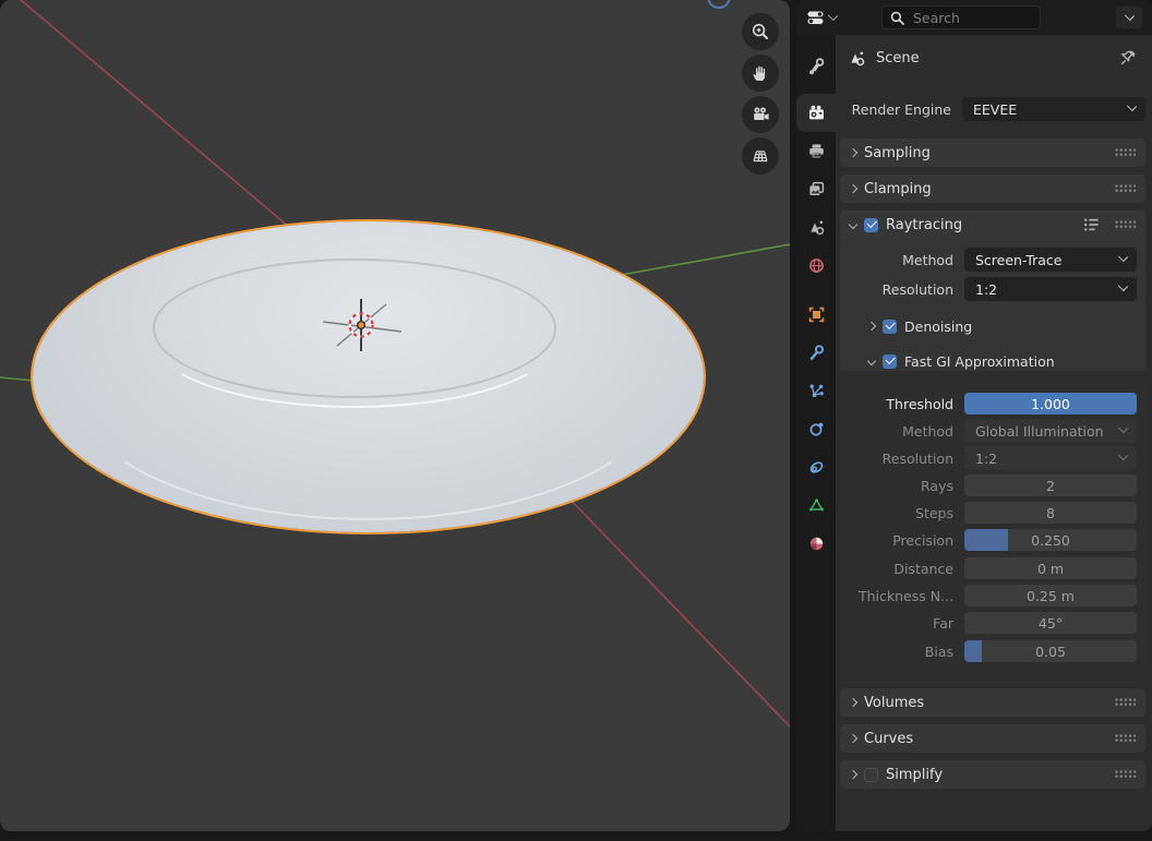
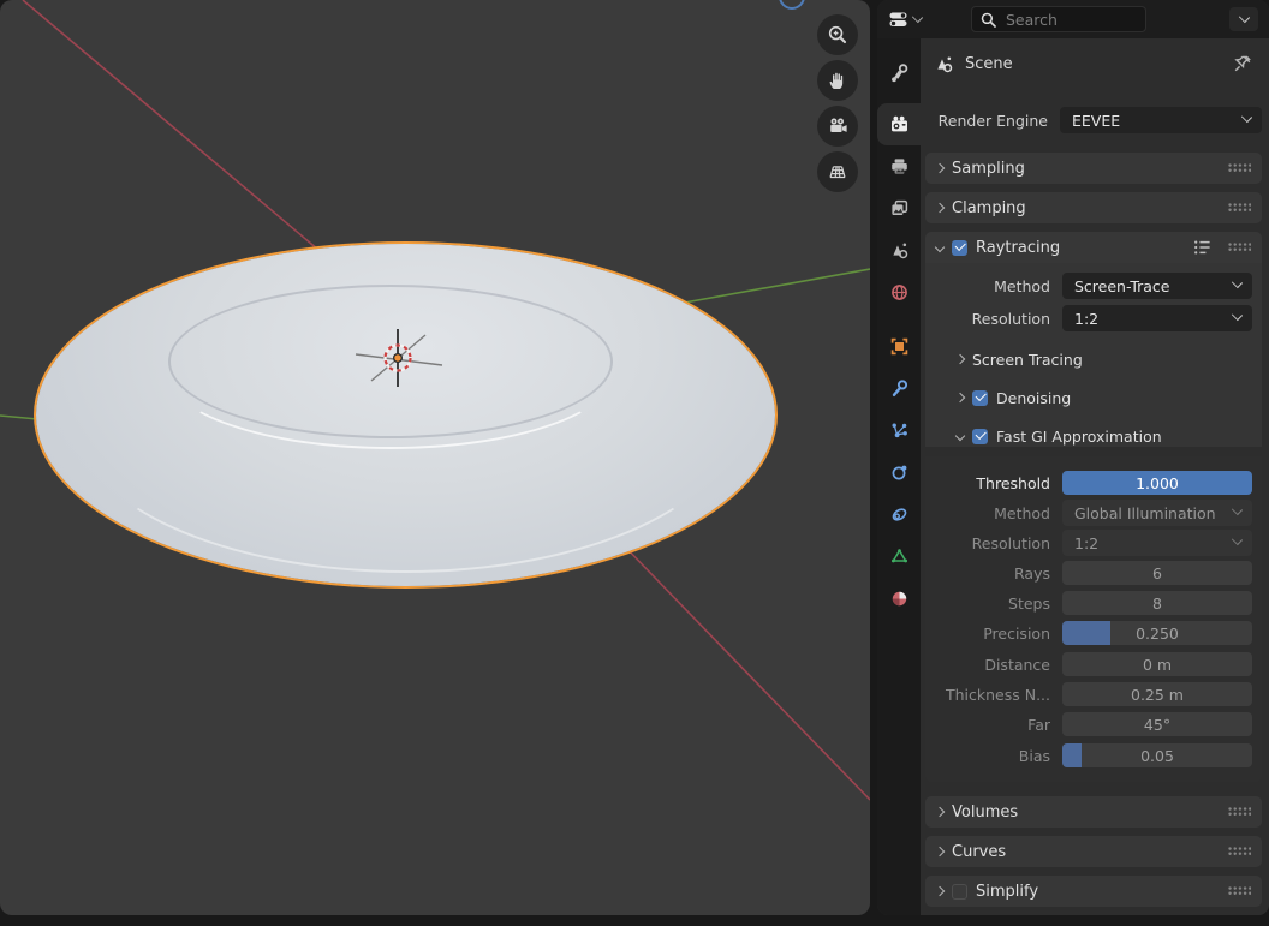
  Search
  Scene
  Render Engine
  EEVEE
  Sampling
  Clamping
  Raytracing
  Method
  Screen-Trace
  Resolution
  1:2
+ Screen Tracing
  Denoising
  Fast GI Approximation
  Threshold
  1.000
  Method
  Global Illumination
  Resolution
  1:2
  Rays
- 2
+ 6
  Steps
  8
  Precision
  0.250
  Distance
  0 m
  Thickness N...
  0.25 m
  Far
  45°
  Bias
  0.05
  Volumes
  Curves
  Simplify
